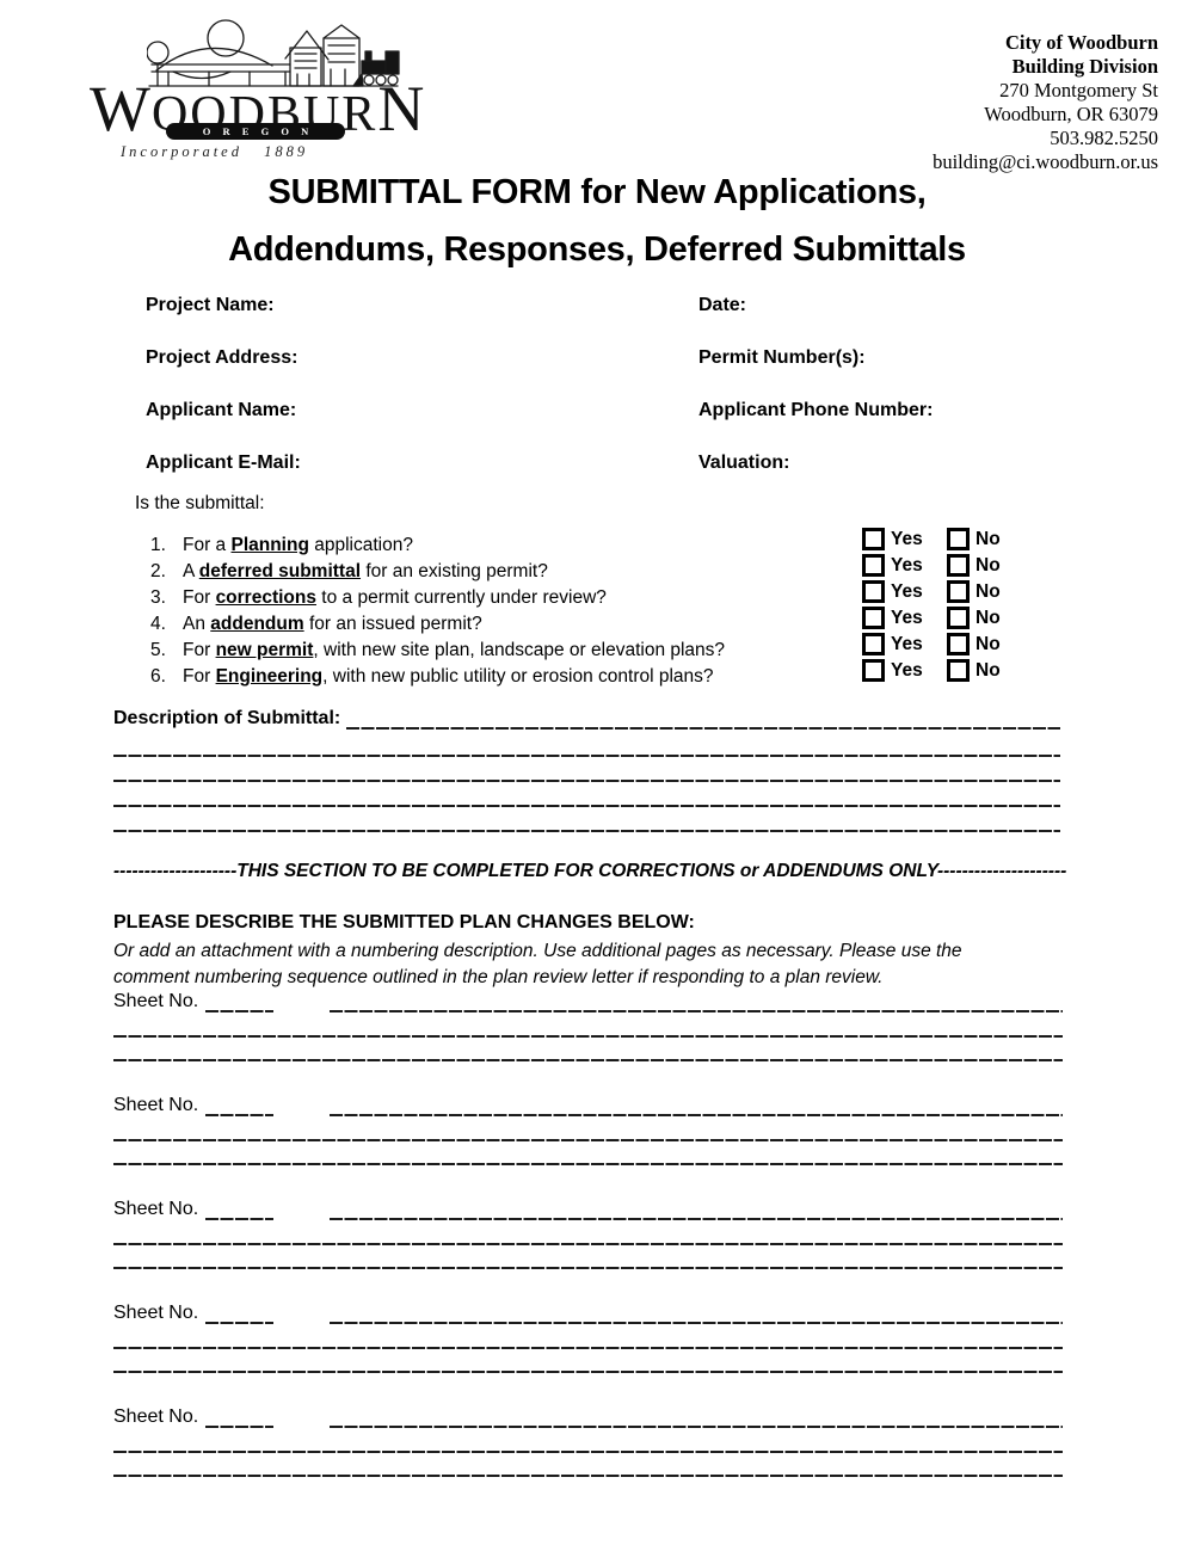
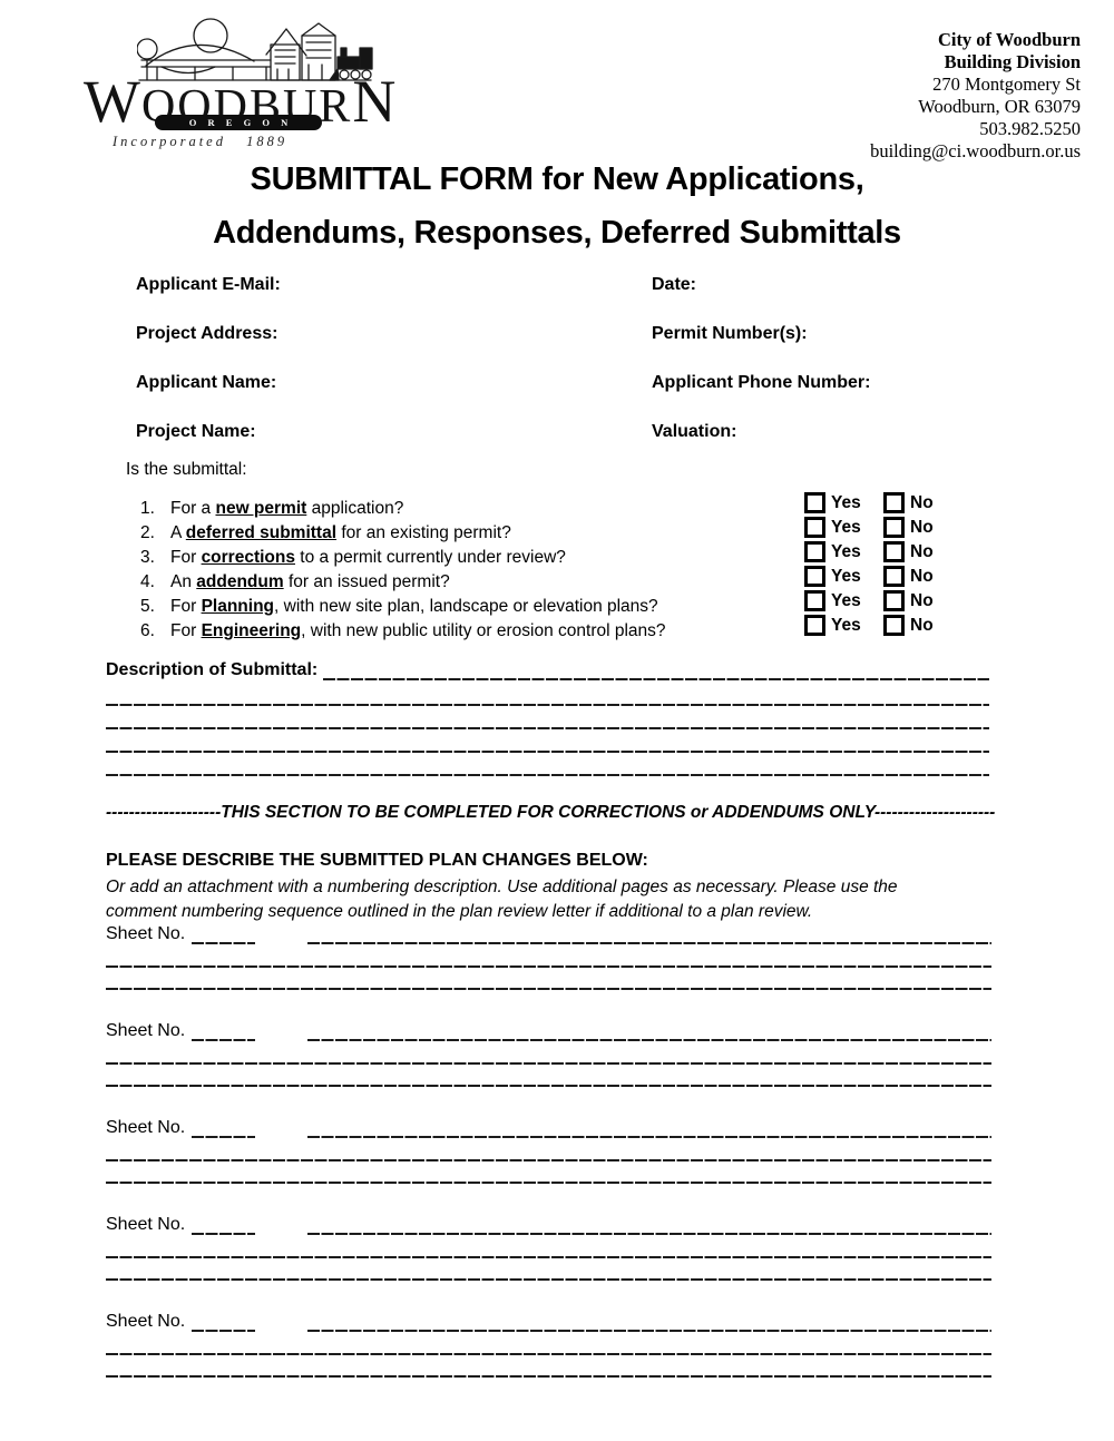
  W
  OODBUR
  N
  O R E G O N
  Incorporated 1889
  City of Woodburn
  Building Division
  270 Montgomery St
  Woodburn, OR 63079
  503.982.5250
  building@ci.woodburn.or.us
  SUBMITTAL FORM for New Applications,
  Addendums, Responses, Deferred Submittals
- Project Name:
+ Applicant E-Mail:
  Project Address:
  Applicant Name:
- Applicant E-Mail:
+ Project Name:
  Date:
  Permit Number(s):
  Applicant Phone Number:
  Valuation:
  Is the submittal:
- 1. For a Planning application?
+ 1. For a new permit application?
  2. A deferred submittal for an existing permit?
  3. For corrections to a permit currently under review?
  4. An addendum for an issued permit?
- 5. For new permit, with new site plan, landscape or elevation plans?
+ 5. For Planning, with new site plan, landscape or elevation plans?
  6. For Engineering, with new public utility or erosion control plans?
  Yes
  No
  Yes
  No
  Yes
  No
  Yes
  No
  Yes
  No
  Yes
  No
  Description of Submittal:
  --------------------THIS SECTION TO BE COMPLETED FOR CORRECTIONS or ADDENDUMS ONLY---------------------
  PLEASE DESCRIBE THE SUBMITTED PLAN CHANGES BELOW:
  Or add an attachment with a numbering description. Use additional pages as necessary. Please use the
- comment numbering sequence outlined in the plan review letter if responding to a plan review.
+ comment numbering sequence outlined in the plan review letter if additional to a plan review.
  Sheet No.
  Sheet No.
  Sheet No.
  Sheet No.
  Sheet No.
